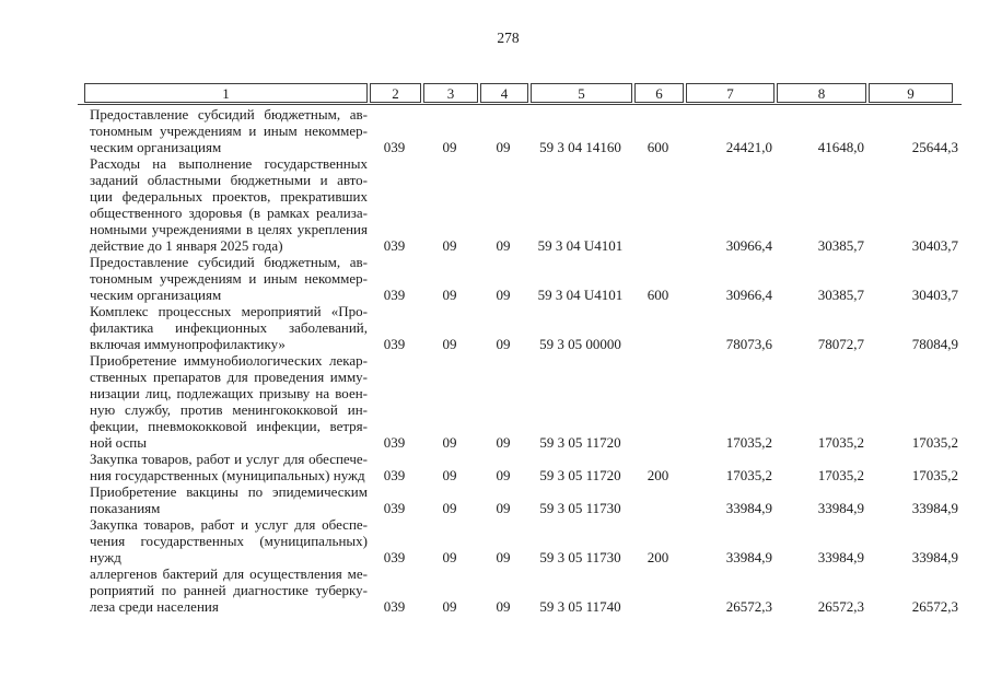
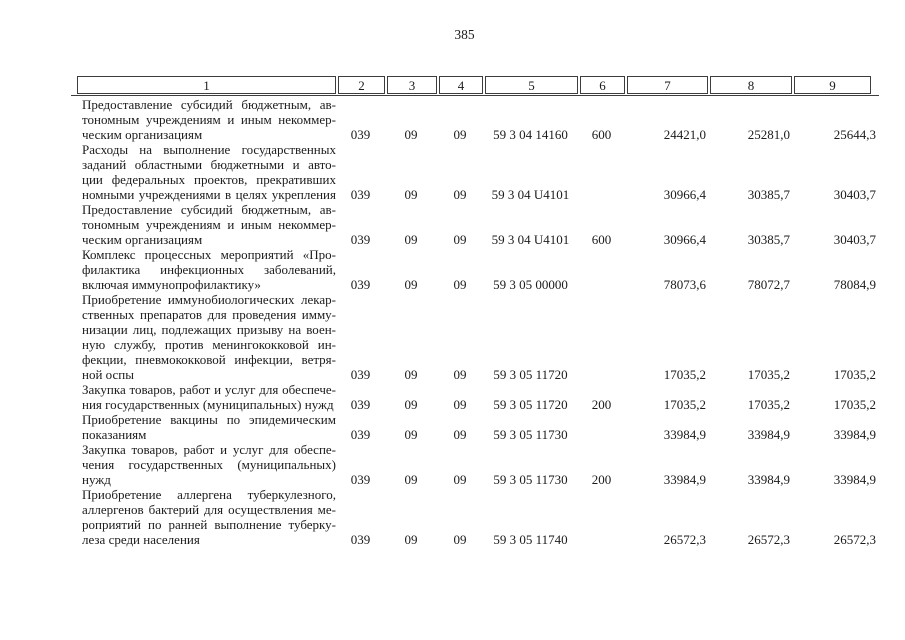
- 278
+ 385
  1
  2
  3
  4
  5
  6
  7
  8
  9
  Предоставление субсидий бюджетным, ав-
  тономным учреждениям и иным некоммер-
  ческим организациям
  039
  09
  09
  59 3 04 14160
  600
  24421,0
- 41648,0
+ 25281,0
  25644,3
  Расходы на выполнение государственных
  заданий областными бюджетными и авто-
  ции федеральных проектов, прекративших
- общественного здоровья (в рамках реализа-
  номными учреждениями в целях укрепления
- действие до 1 января 2025 года)
  039
  09
  09
  59 3 04 U4101
  30966,4
  30385,7
  30403,7
  Предоставление субсидий бюджетным, ав-
  тономным учреждениям и иным некоммер-
  ческим организациям
  039
  09
  09
  59 3 04 U4101
  600
  30966,4
  30385,7
  30403,7
  Комплекс процессных мероприятий «Про-
  филактика инфекционных заболеваний,
  включая иммунопрофилактику»
  039
  09
  09
  59 3 05 00000
  78073,6
  78072,7
  78084,9
  Приобретение иммунобиологических лекар-
  ственных препаратов для проведения имму-
  низации лиц, подлежащих призыву на воен-
  ную службу, против менингококковой ин-
  фекции, пневмококковой инфекции, ветря-
  ной оспы
  039
  09
  09
  59 3 05 11720
  17035,2
  17035,2
  17035,2
  Закупка товаров, работ и услуг для обеспече-
  ния государственных (муниципальных) нужд
  039
  09
  09
  59 3 05 11720
  200
  17035,2
  17035,2
  17035,2
  Приобретение вакцины по эпидемическим
  показаниям
  039
  09
  09
  59 3 05 11730
  33984,9
  33984,9
  33984,9
  Закупка товаров, работ и услуг для обеспе-
  чения государственных (муниципальных)
  нужд
  039
  09
  09
  59 3 05 11730
  200
  33984,9
  33984,9
  33984,9
+ Приобретение аллергена туберкулезного,
  аллергенов бактерий для осуществления ме-
- роприятий по ранней диагностике туберку-
+ роприятий по ранней выполнение туберку-
  леза среди населения
  039
  09
  09
  59 3 05 11740
  26572,3
  26572,3
  26572,3
